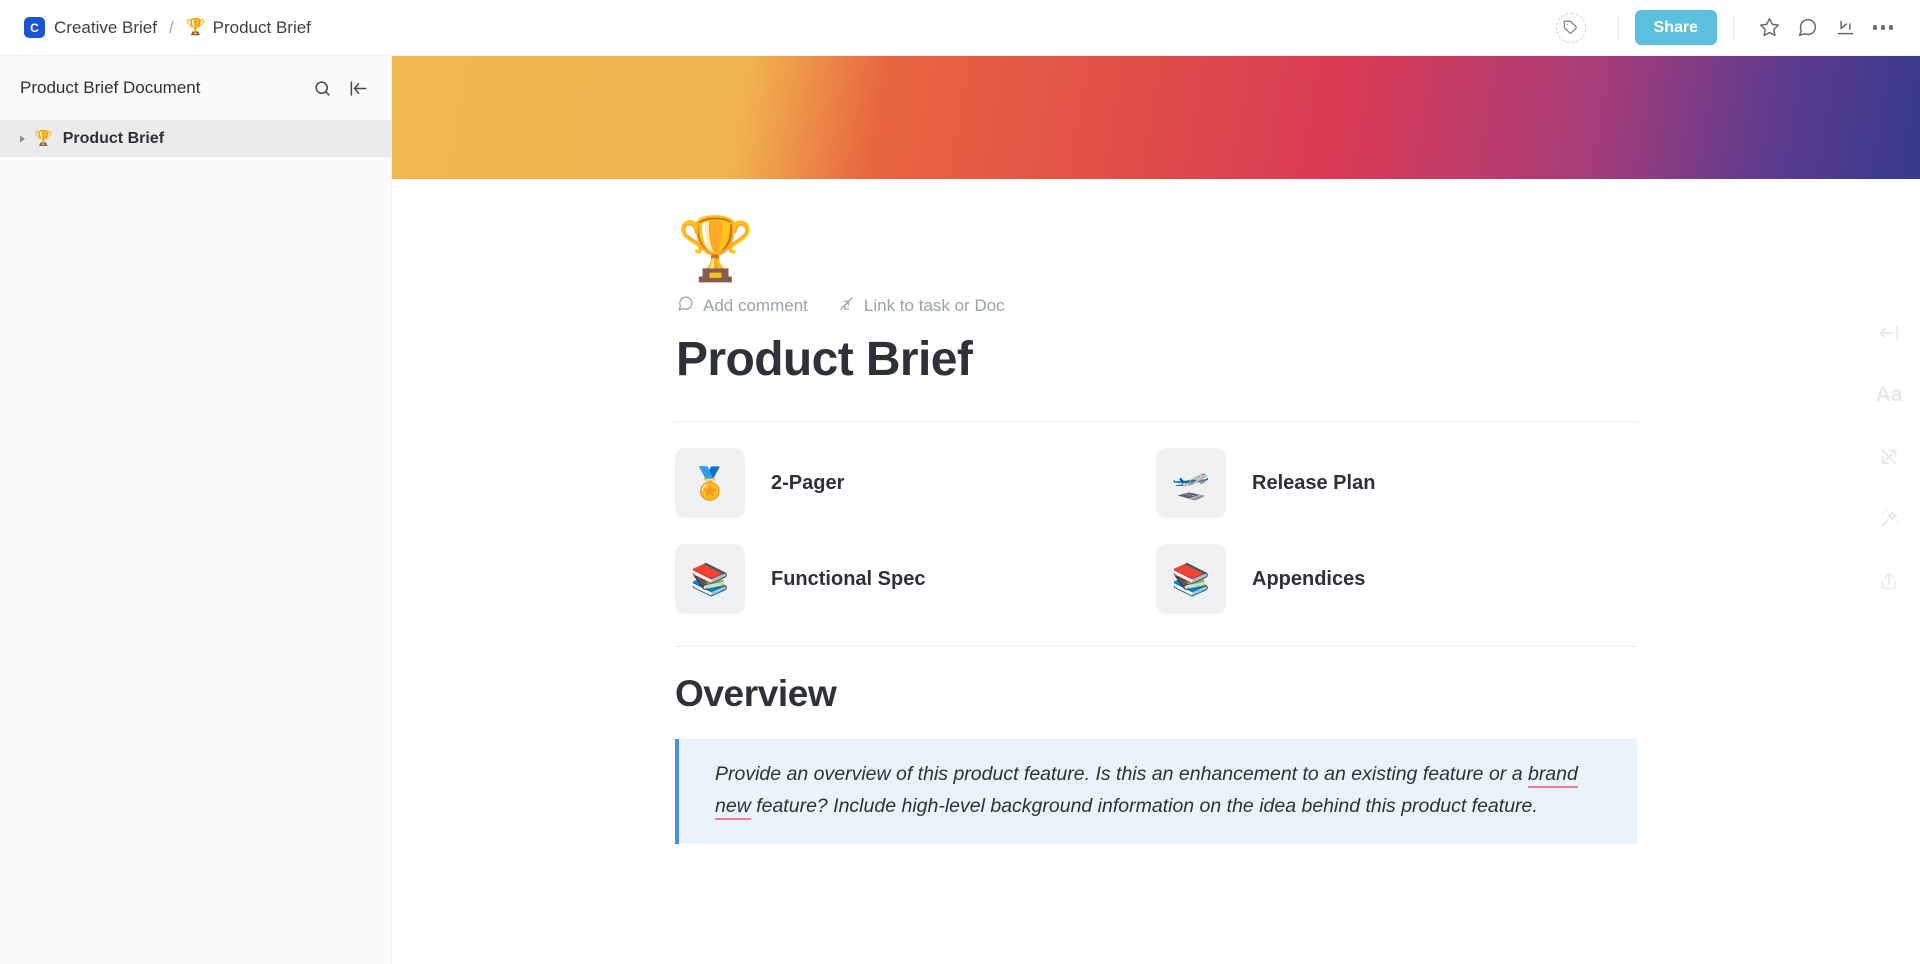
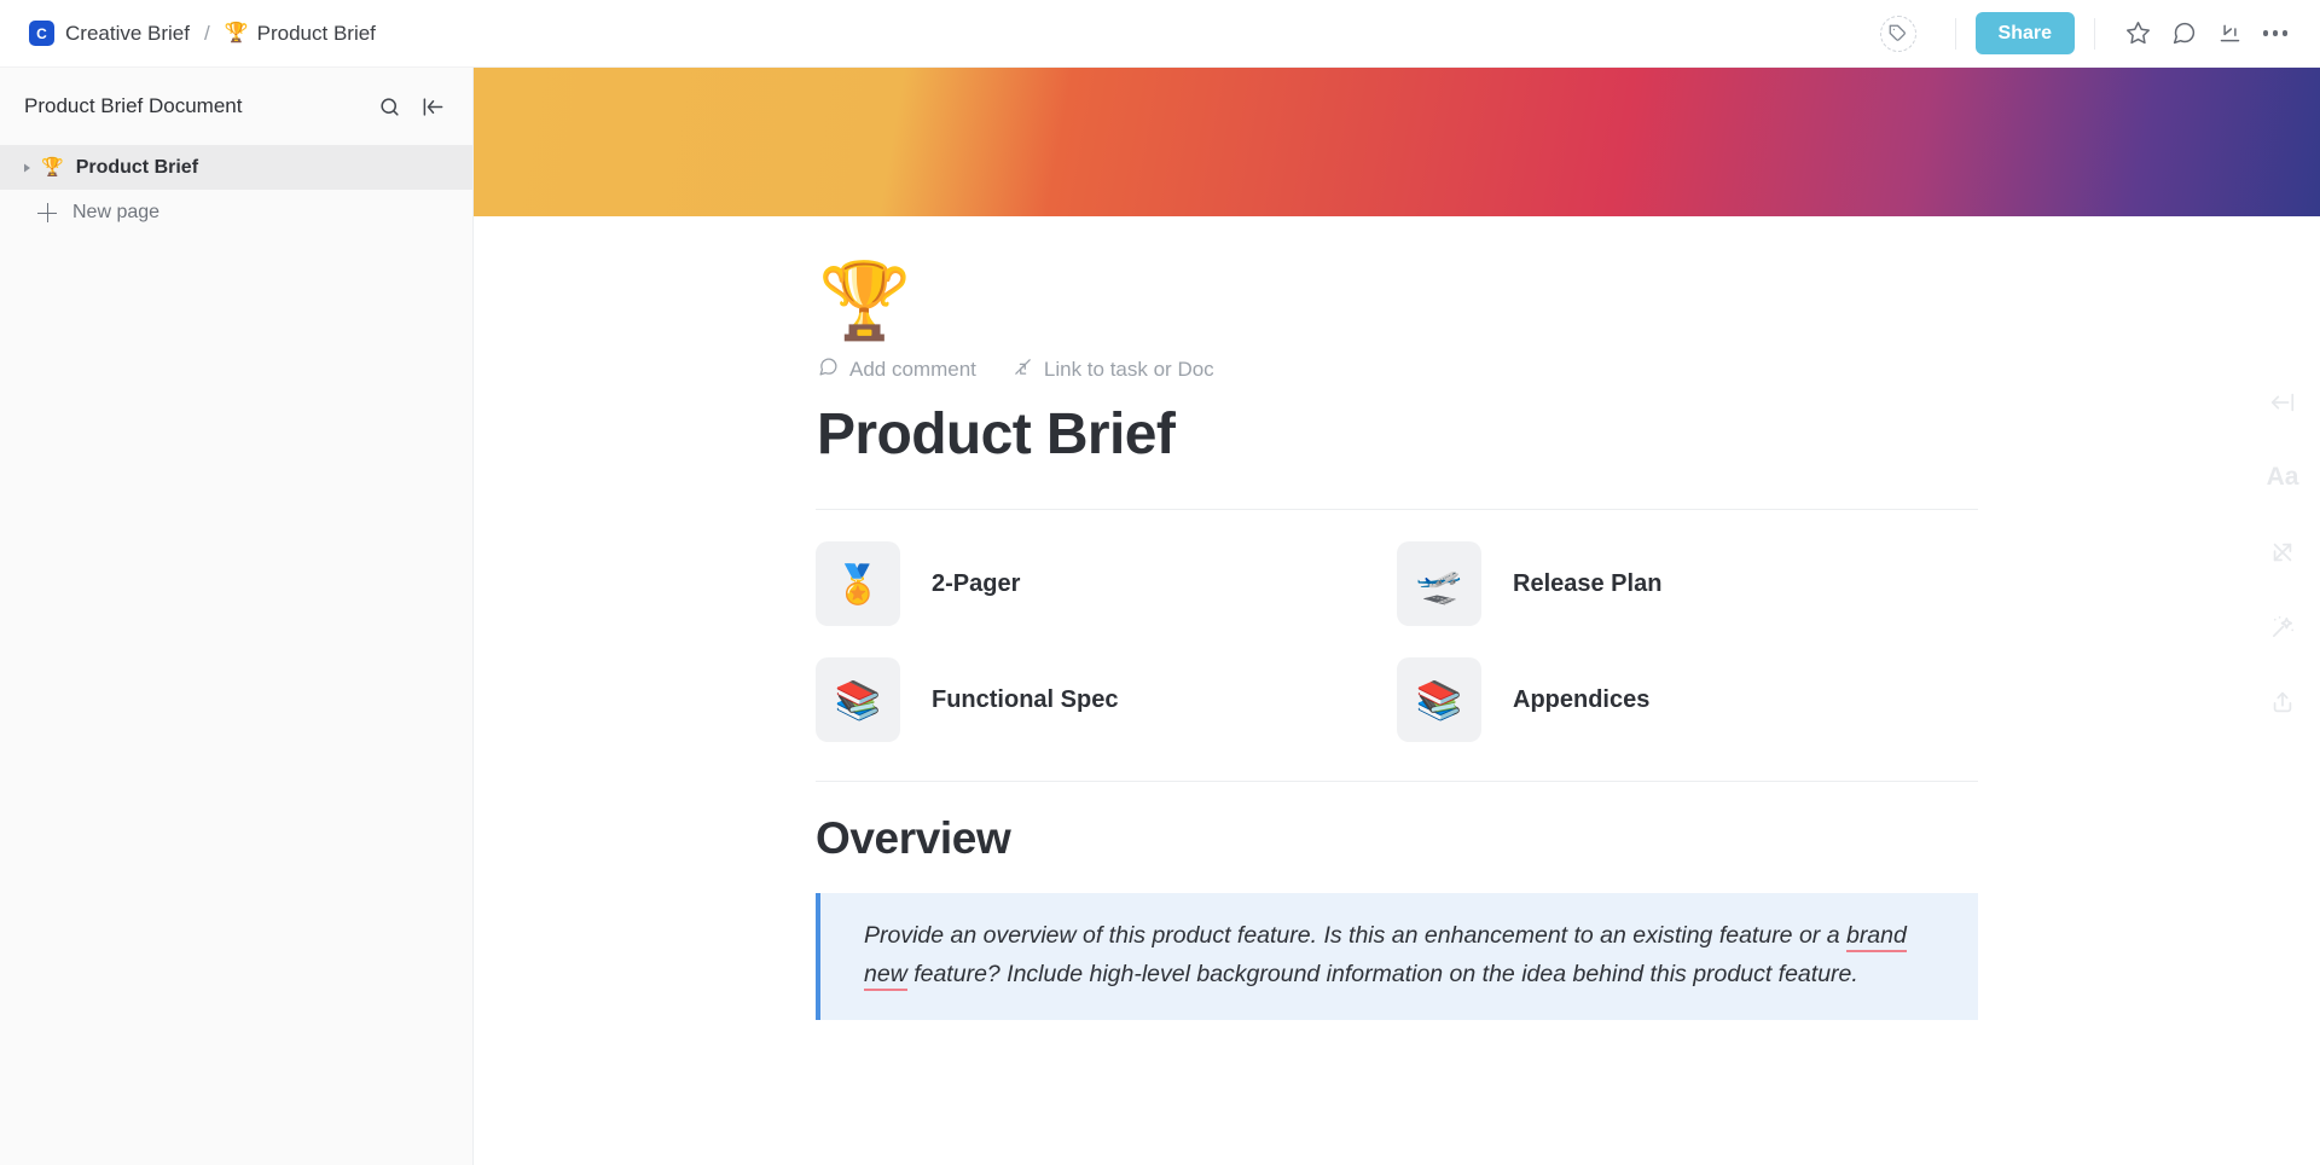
  C
  Creative Brief
  /
  🏆
  Product Brief
  Share
  Product Brief Document
  🏆
  Product Brief
+ New page
  🏆
  Add comment
  Link to task or Doc
  Product Brief
  🏅
  2-Pager
  🛫
  Release Plan
  📚
  Functional Spec
  📚
  Appendices
  Overview
  Provide an overview of this product feature. Is this an enhancement to an existing feature or a brand new feature? Include high-level background information on the idea behind this product feature.
  Aa
